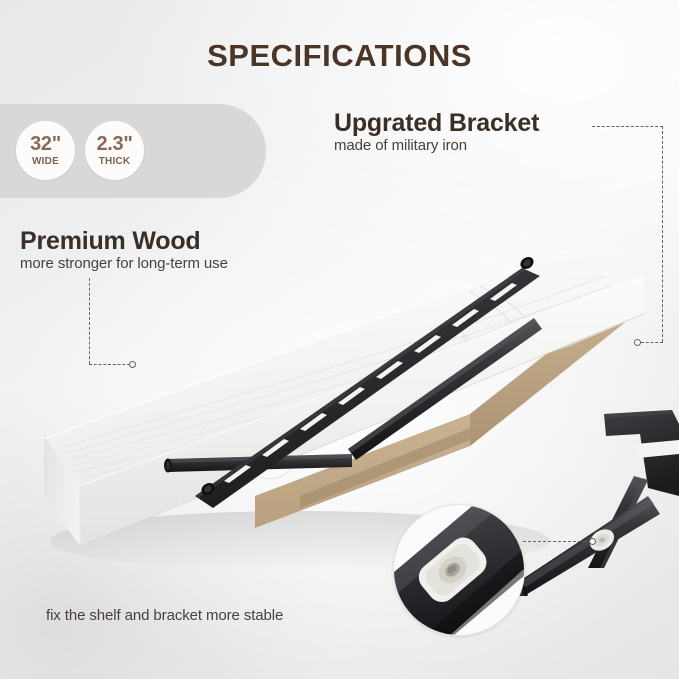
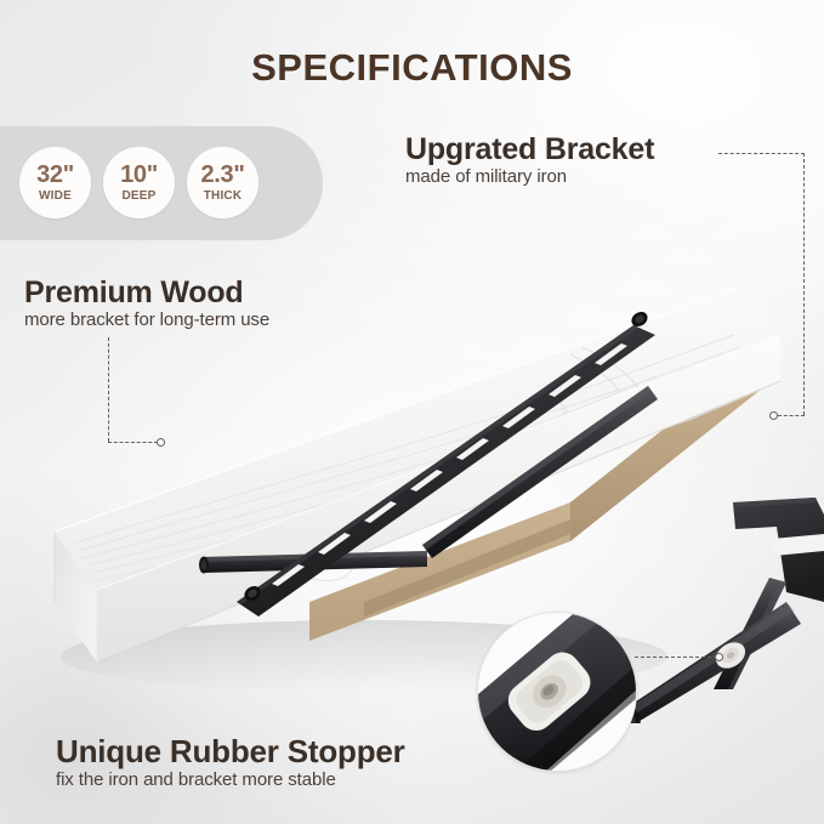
  SPECIFICATIONS
  32"
  WIDE
+ 10"
+ DEEP
  2.3"
  THICK
  Upgrated Bracket
  made of military iron
  Premium Wood
- more stronger for long-term use
+ more bracket for long-term use
+ Unique Rubber Stopper
- fix the shelf and bracket more stable
+ fix the iron and bracket more stable
